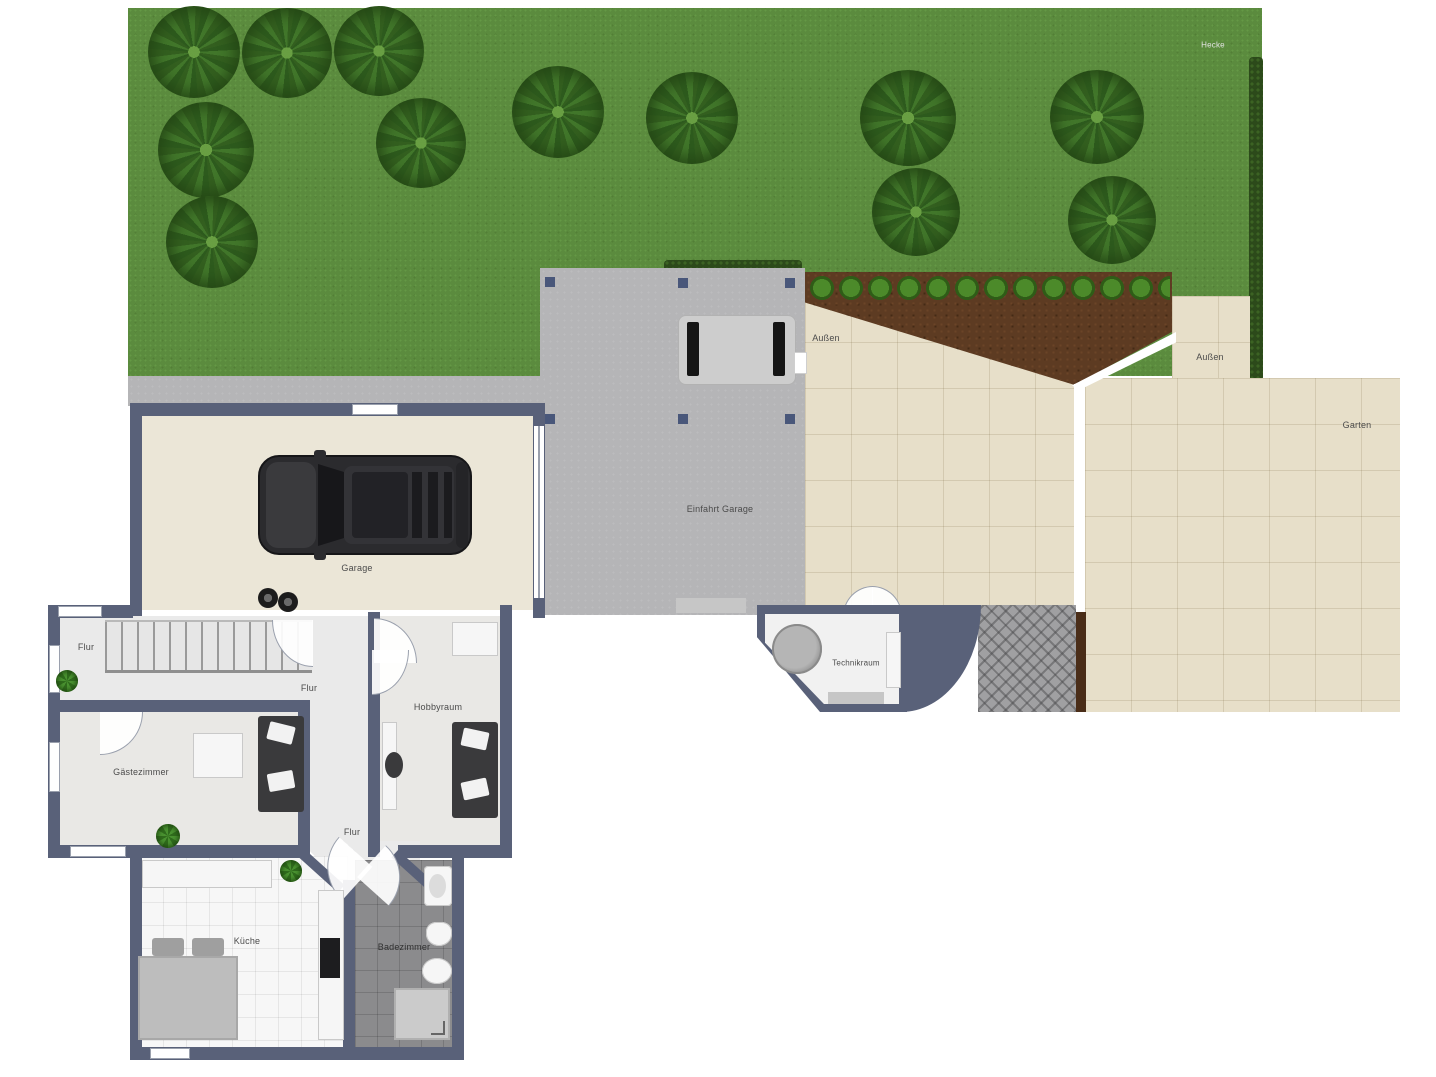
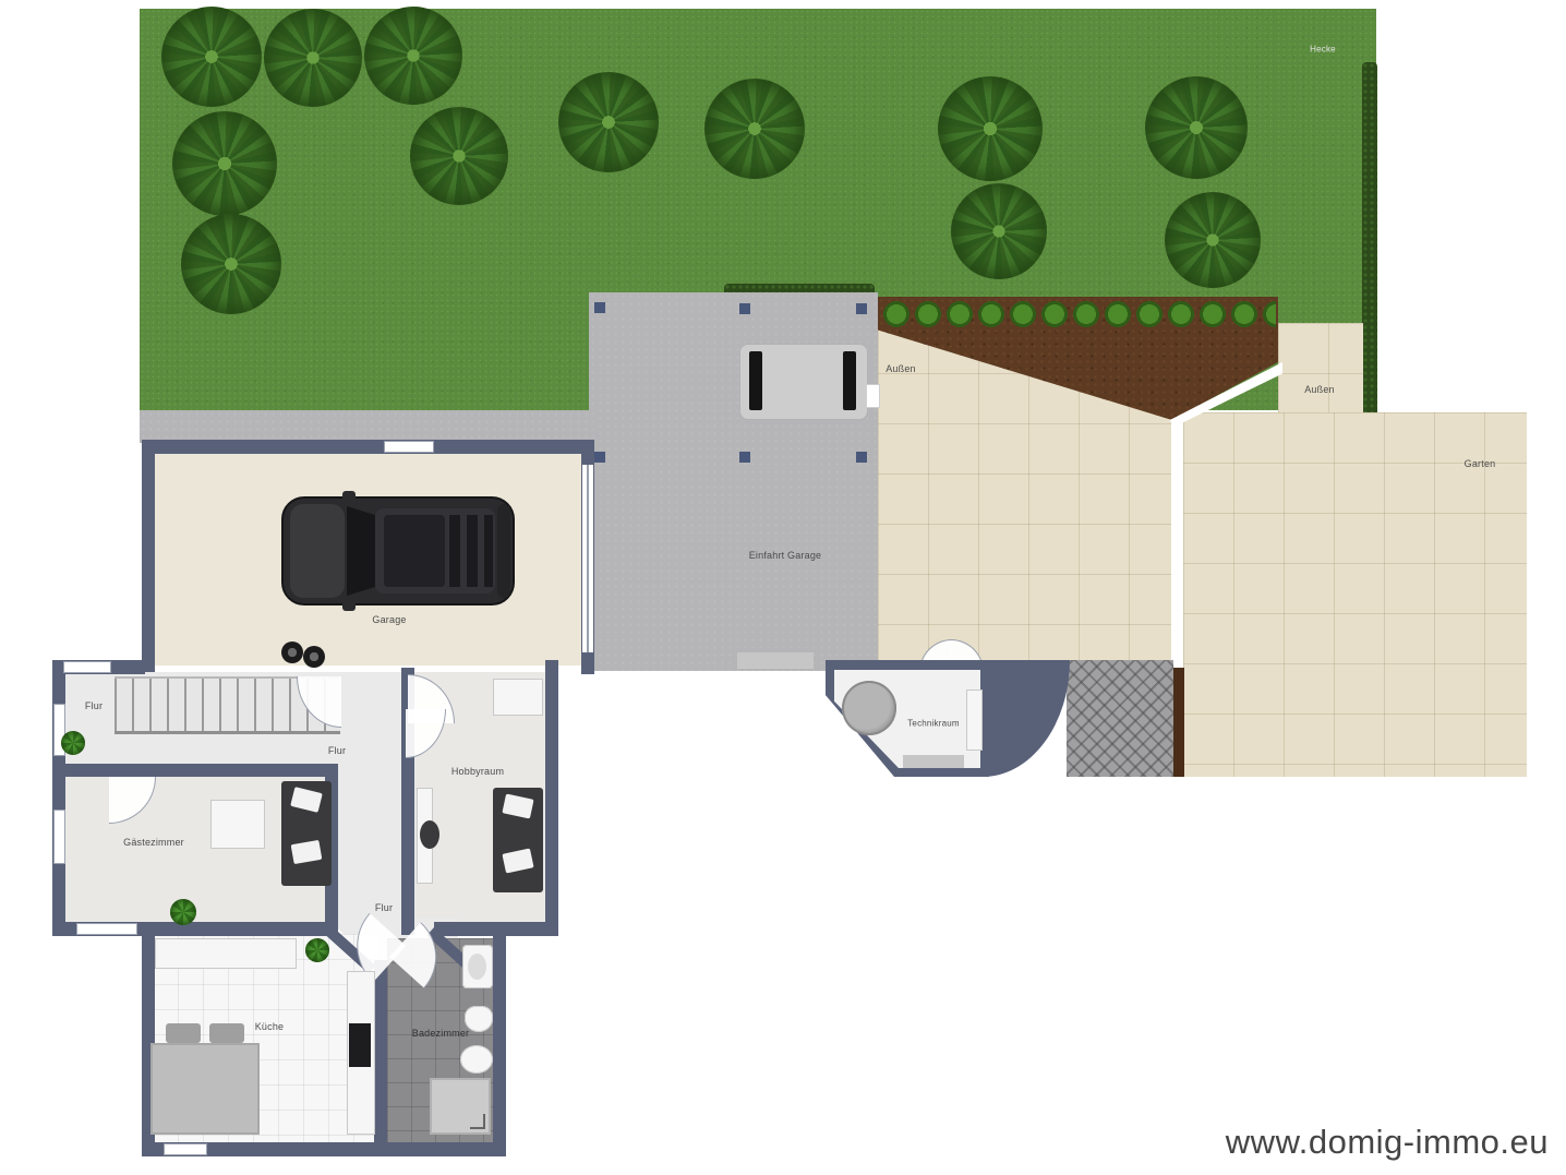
  Hecke
  Außen
  Außen
  Garten
  Einfahrt Garage
  Garage
  Flur
  Flur
  Hobbyraum
  Gästezimmer
  Flur
  Küche
  Badezimmer
  Technikraum
+ www.domig-immo.eu
